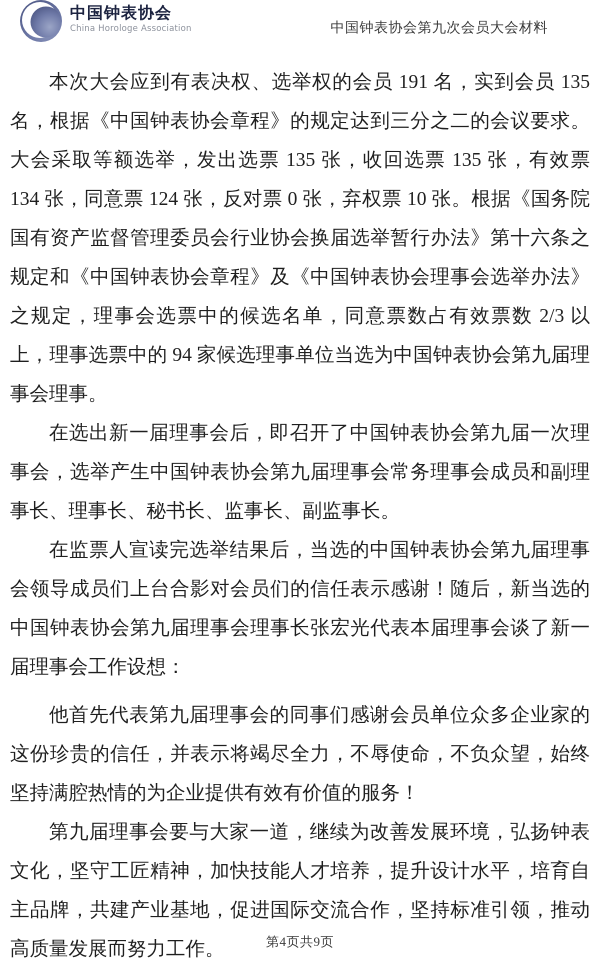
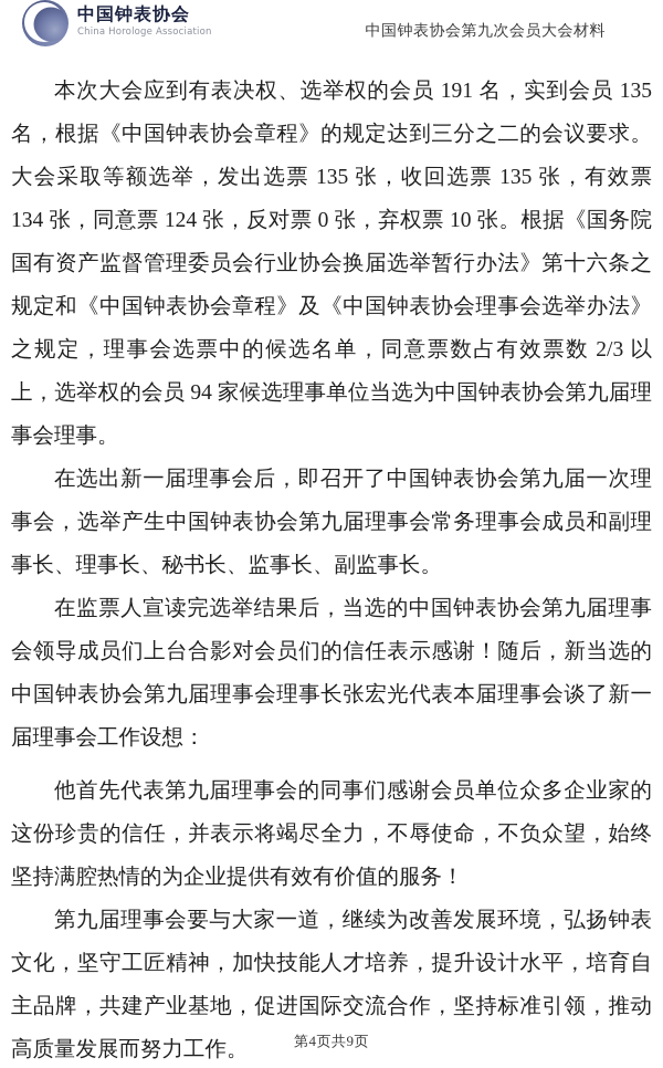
  中国钟表协会
  China Horologe Association
  中国钟表协会第九次会员大会材料
- 本次大会应到有表决权、选举权的会员 191 名，实到会员 135 名，根据《中国钟表协会章程》的规定达到三分之二的会议要求。大会采取等额选举，发出选票 135 张，收回选票 135 张，有效票 134 张，同意票 124 张，反对票 0 张，弃权票 10 张。根据《国务院国有资产监督管理委员会行业协会换届选举暂行办法》第十六条之规定和《中国钟表协会章程》及《中国钟表协会理事会选举办法》之规定，理事会选票中的候选名单，同意票数占有效票数 2/3 以上，理事选票中的 94 家候选理事单位当选为中国钟表协会第九届理事会理事。
+ 本次大会应到有表决权、选举权的会员 191 名，实到会员 135 名，根据《中国钟表协会章程》的规定达到三分之二的会议要求。大会采取等额选举，发出选票 135 张，收回选票 135 张，有效票 134 张，同意票 124 张，反对票 0 张，弃权票 10 张。根据《国务院国有资产监督管理委员会行业协会换届选举暂行办法》第十六条之规定和《中国钟表协会章程》及《中国钟表协会理事会选举办法》之规定，理事会选票中的候选名单，同意票数占有效票数 2/3 以上，选举权的会员 94 家候选理事单位当选为中国钟表协会第九届理事会理事。
  在选出新一届理事会后，即召开了中国钟表协会第九届一次理事会，选举产生中国钟表协会第九届理事会常务理事会成员和副理事长、理事长、秘书长、监事长、副监事长。
  在监票人宣读完选举结果后，当选的中国钟表协会第九届理事会领导成员们上台合影对会员们的信任表示感谢！随后，新当选的中国钟表协会第九届理事会理事长张宏光代表本届理事会谈了新一届理事会工作设想：
  他首先代表第九届理事会的同事们感谢会员单位众多企业家的这份珍贵的信任，并表示将竭尽全力，不辱使命，不负众望，始终坚持满腔热情的为企业提供有效有价值的服务！
  第九届理事会要与大家一道，继续为改善发展环境，弘扬钟表文化，坚守工匠精神，加快技能人才培养，提升设计水平，培育自主品牌，共建产业基地，促进国际交流合作，坚持标准引领，推动高质量发展而努力工作。
  第4页共9页
